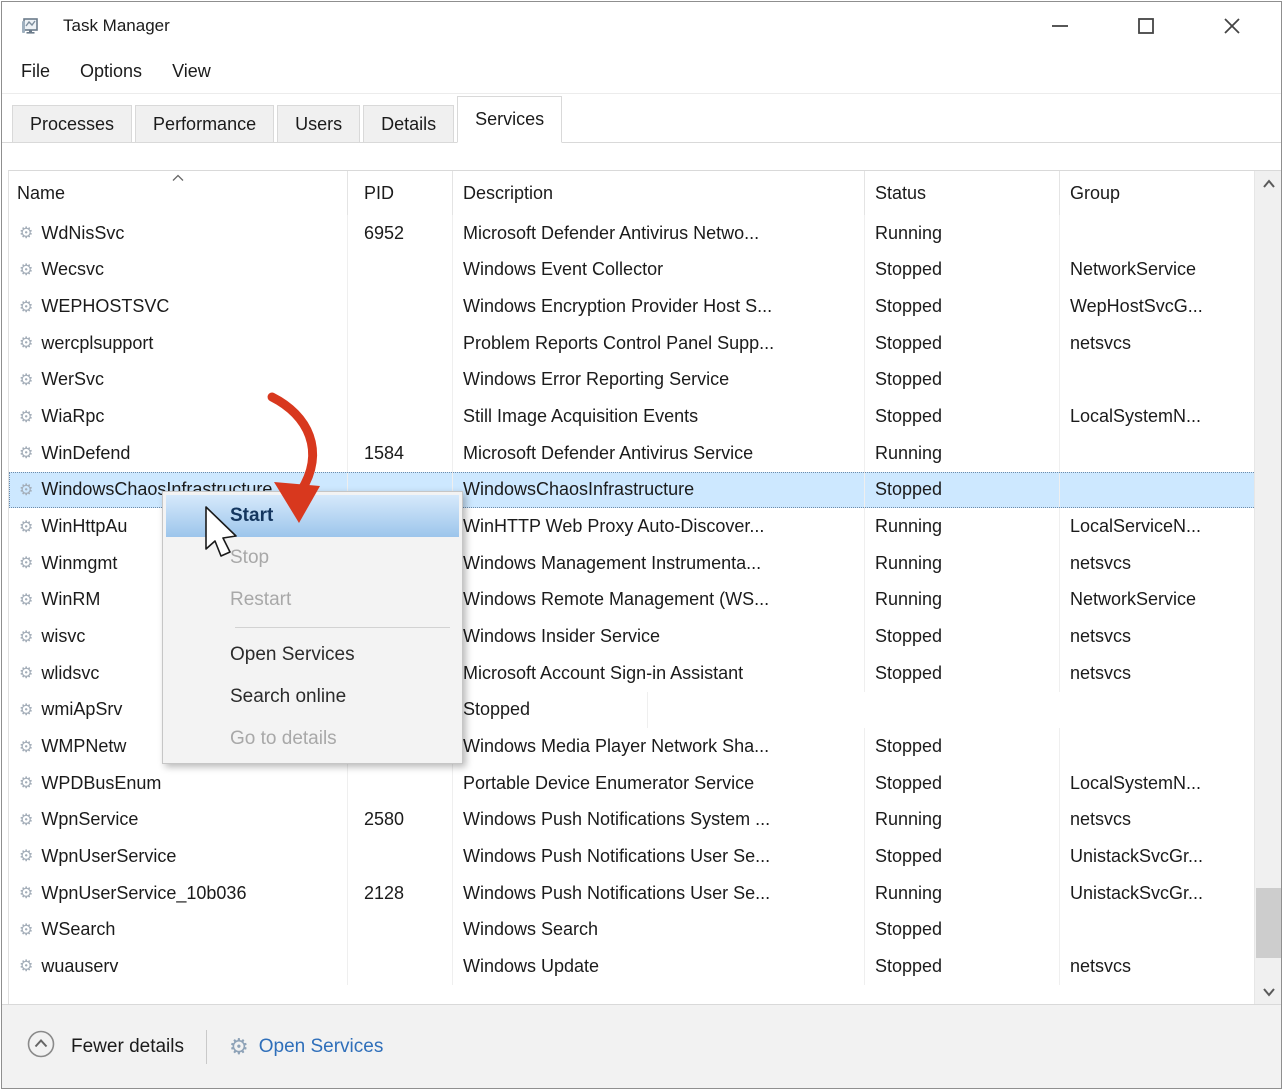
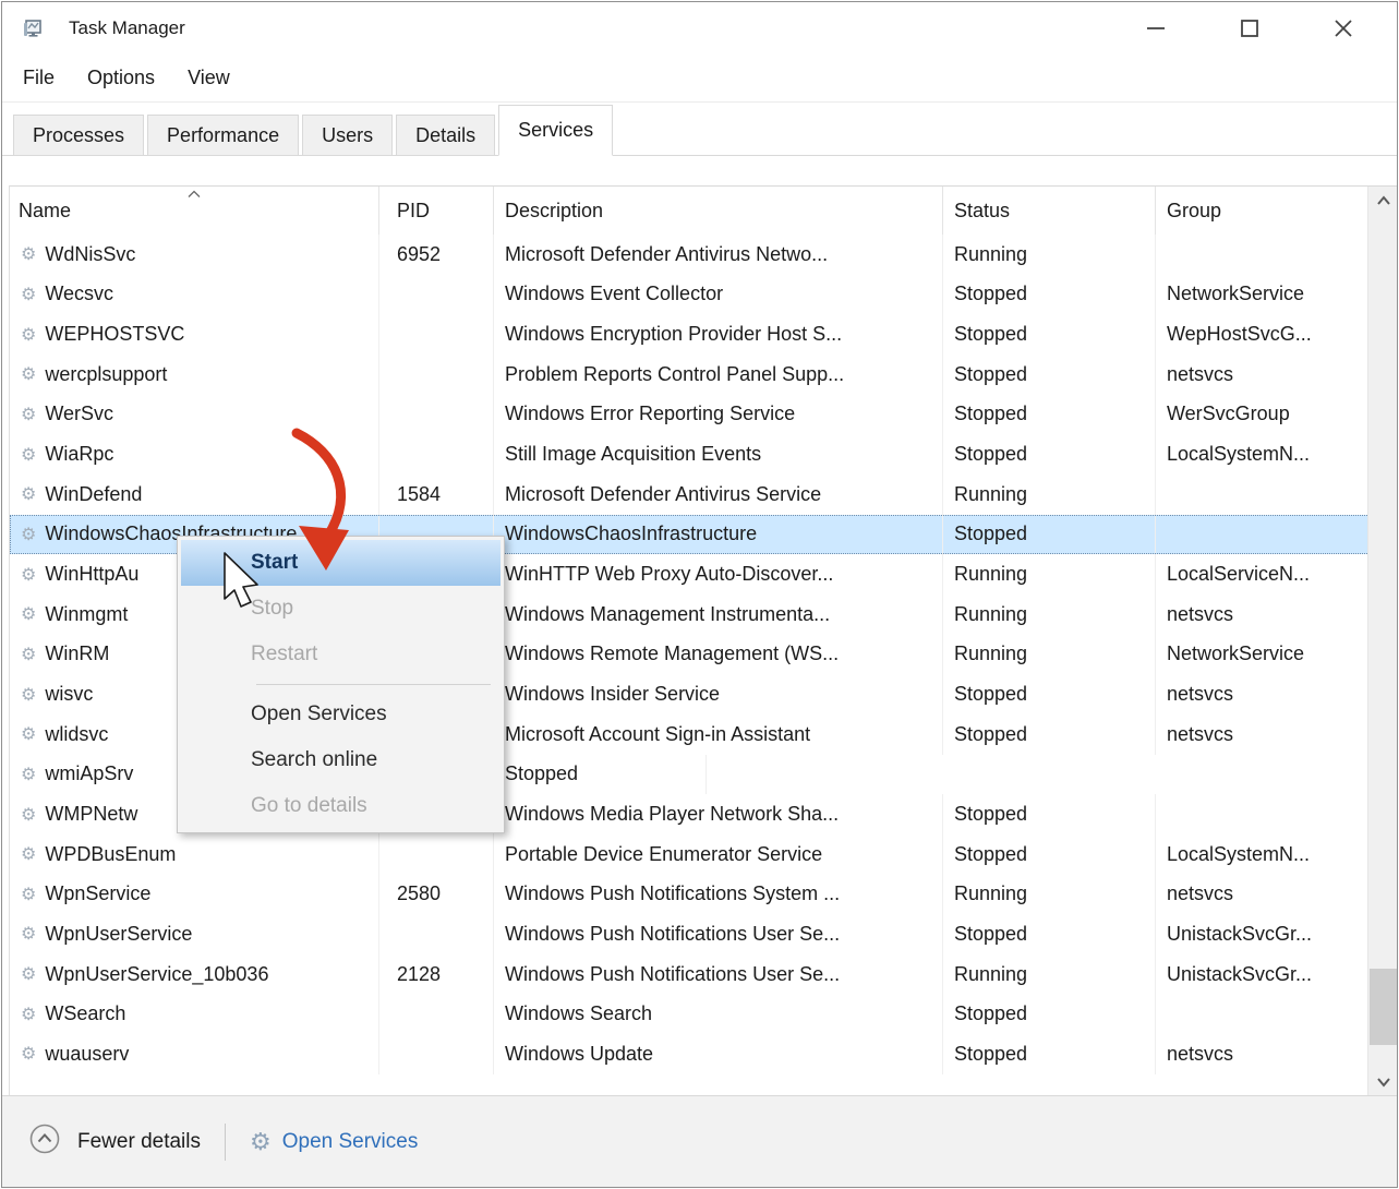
  Task Manager
  File
  Options
  View
  Processes
  Performance
  Users
  Details
  Services
  Name
  PID
  Description
  Status
  Group
  ⚙
  WdNisSvc
  6952
  Microsoft Defender Antivirus Netwo...
  Running
  ⚙
  Wecsvc
  Windows Event Collector
  Stopped
  NetworkService
  ⚙
  WEPHOSTSVC
  Windows Encryption Provider Host S...
  Stopped
  WepHostSvcG...
  ⚙
  wercplsupport
  Problem Reports Control Panel Supp...
  Stopped
  netsvcs
  ⚙
  WerSvc
  Windows Error Reporting Service
  Stopped
+ WerSvcGroup
  ⚙
  WiaRpc
  Still Image Acquisition Events
  Stopped
  LocalSystemN...
  ⚙
  WinDefend
  1584
  Microsoft Defender Antivirus Service
  Running
  ⚙
  WindowsChaosInfrastructure
  WindowsChaosInfrastructure
  Stopped
  ⚙
  WinHttpAu
  WinHTTP Web Proxy Auto-Discover...
  Running
  LocalServiceN...
  ⚙
  Winmgmt
  Windows Management Instrumenta...
  Running
  netsvcs
  ⚙
  WinRM
  Windows Remote Management (WS...
  Running
  NetworkService
  ⚙
  wisvc
  Windows Insider Service
  Stopped
  netsvcs
  ⚙
  wlidsvc
  Microsoft Account Sign-in Assistant
  Stopped
  netsvcs
  ⚙
  wmiApSrv
  Stopped
  ⚙
  WMPNetw
  Windows Media Player Network Sha...
  Stopped
  ⚙
  WPDBusEnum
  Portable Device Enumerator Service
  Stopped
  LocalSystemN...
  ⚙
  WpnService
  2580
  Windows Push Notifications System ...
  Running
  netsvcs
  ⚙
  WpnUserService
  Windows Push Notifications User Se...
  Stopped
  UnistackSvcGr...
  ⚙
  WpnUserService_10b036
  2128
  Windows Push Notifications User Se...
  Running
  UnistackSvcGr...
  ⚙
  WSearch
  Windows Search
  Stopped
  ⚙
  wuauserv
  Windows Update
  Stopped
  netsvcs
  Fewer details
  ⚙
  Open Services
  Start
  Stop
  Restart
  Open Services
  Search online
  Go to details
